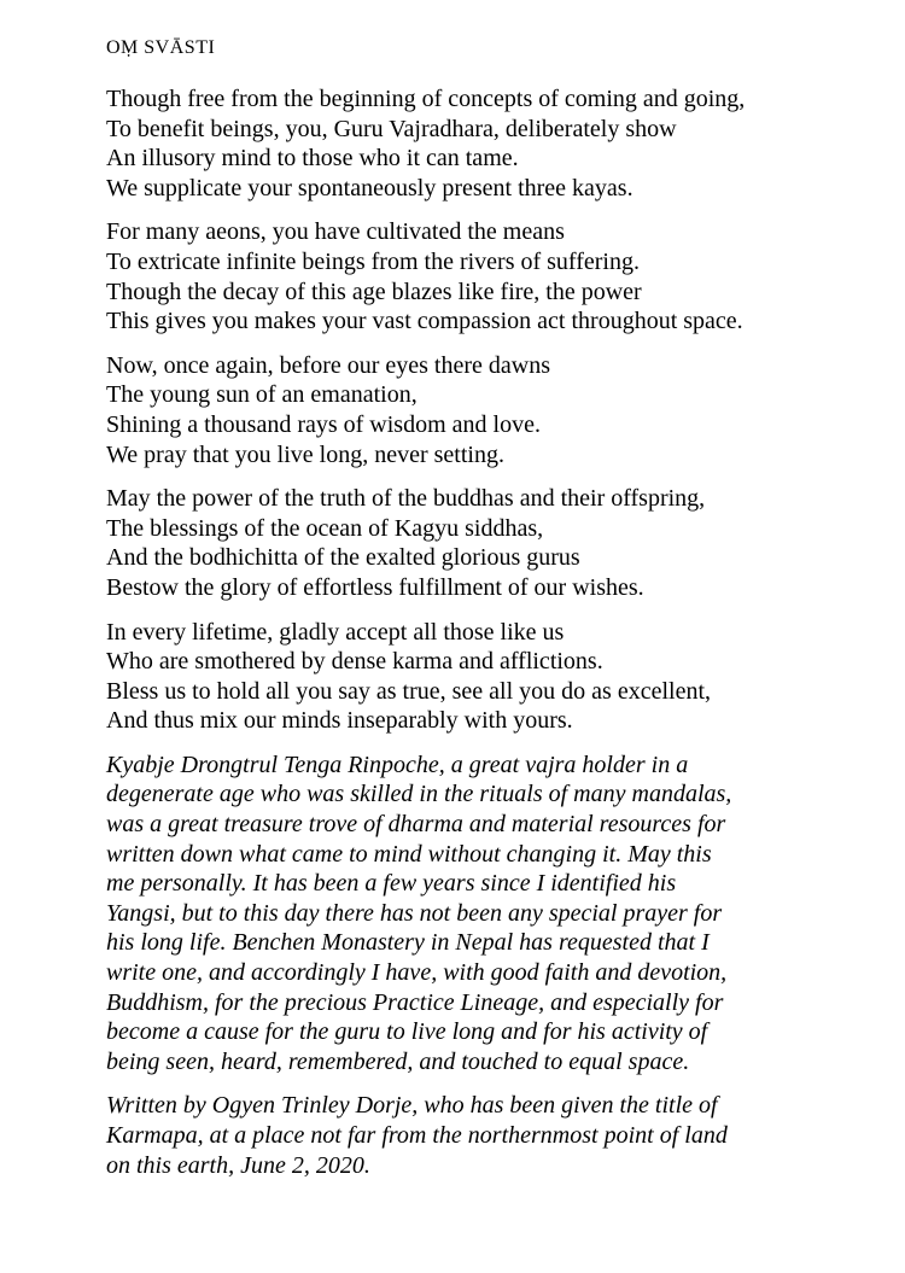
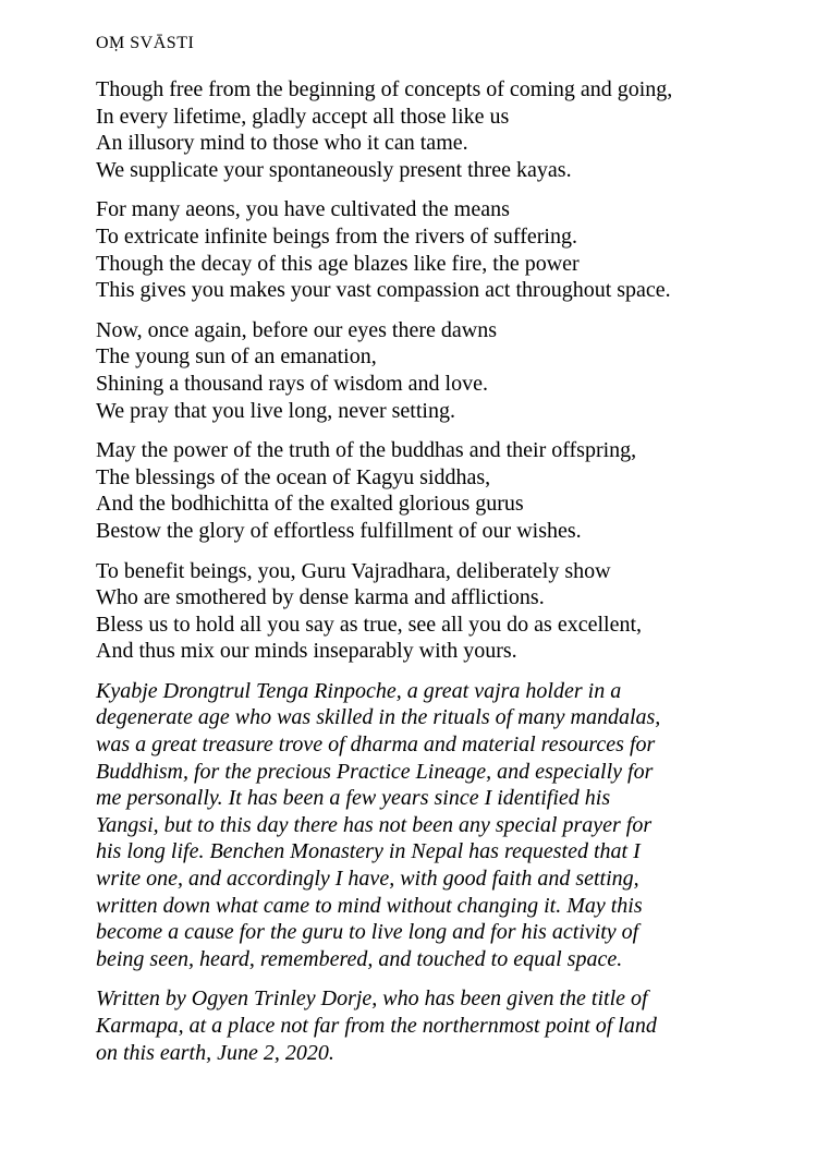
  OṂ SVĀSTI
  Though free from the beginning of concepts of coming and going,
- To benefit beings, you, Guru Vajradhara, deliberately show
+ In every lifetime, gladly accept all those like us
  An illusory mind to those who it can tame.
  We supplicate your spontaneously present three kayas.
  For many aeons, you have cultivated the means
  To extricate infinite beings from the rivers of suffering.
  Though the decay of this age blazes like fire, the power
  This gives you makes your vast compassion act throughout space.
  Now, once again, before our eyes there dawns
  The young sun of an emanation,
  Shining a thousand rays of wisdom and love.
  We pray that you live long, never setting.
  May the power of the truth of the buddhas and their offspring,
  The blessings of the ocean of Kagyu siddhas,
  And the bodhichitta of the exalted glorious gurus
  Bestow the glory of effortless fulfillment of our wishes.
- In every lifetime, gladly accept all those like us
+ To benefit beings, you, Guru Vajradhara, deliberately show
  Who are smothered by dense karma and afflictions.
  Bless us to hold all you say as true, see all you do as excellent,
  And thus mix our minds inseparably with yours.
  Kyabje Drongtrul Tenga Rinpoche, a great vajra holder in a
  degenerate age who was skilled in the rituals of many mandalas,
  was a great treasure trove of dharma and material resources for
- written down what came to mind without changing it. May this
+ Buddhism, for the precious Practice Lineage, and especially for
  me personally. It has been a few years since I identified his
  Yangsi, but to this day there has not been any special prayer for
  his long life. Benchen Monastery in Nepal has requested that I
- write one, and accordingly I have, with good faith and devotion,
+ write one, and accordingly I have, with good faith and setting,
- Buddhism, for the precious Practice Lineage, and especially for
+ written down what came to mind without changing it. May this
  become a cause for the guru to live long and for his activity of
  being seen, heard, remembered, and touched to equal space.
  Written by Ogyen Trinley Dorje, who has been given the title of
  Karmapa, at a place not far from the northernmost point of land
  on this earth, June 2, 2020.
